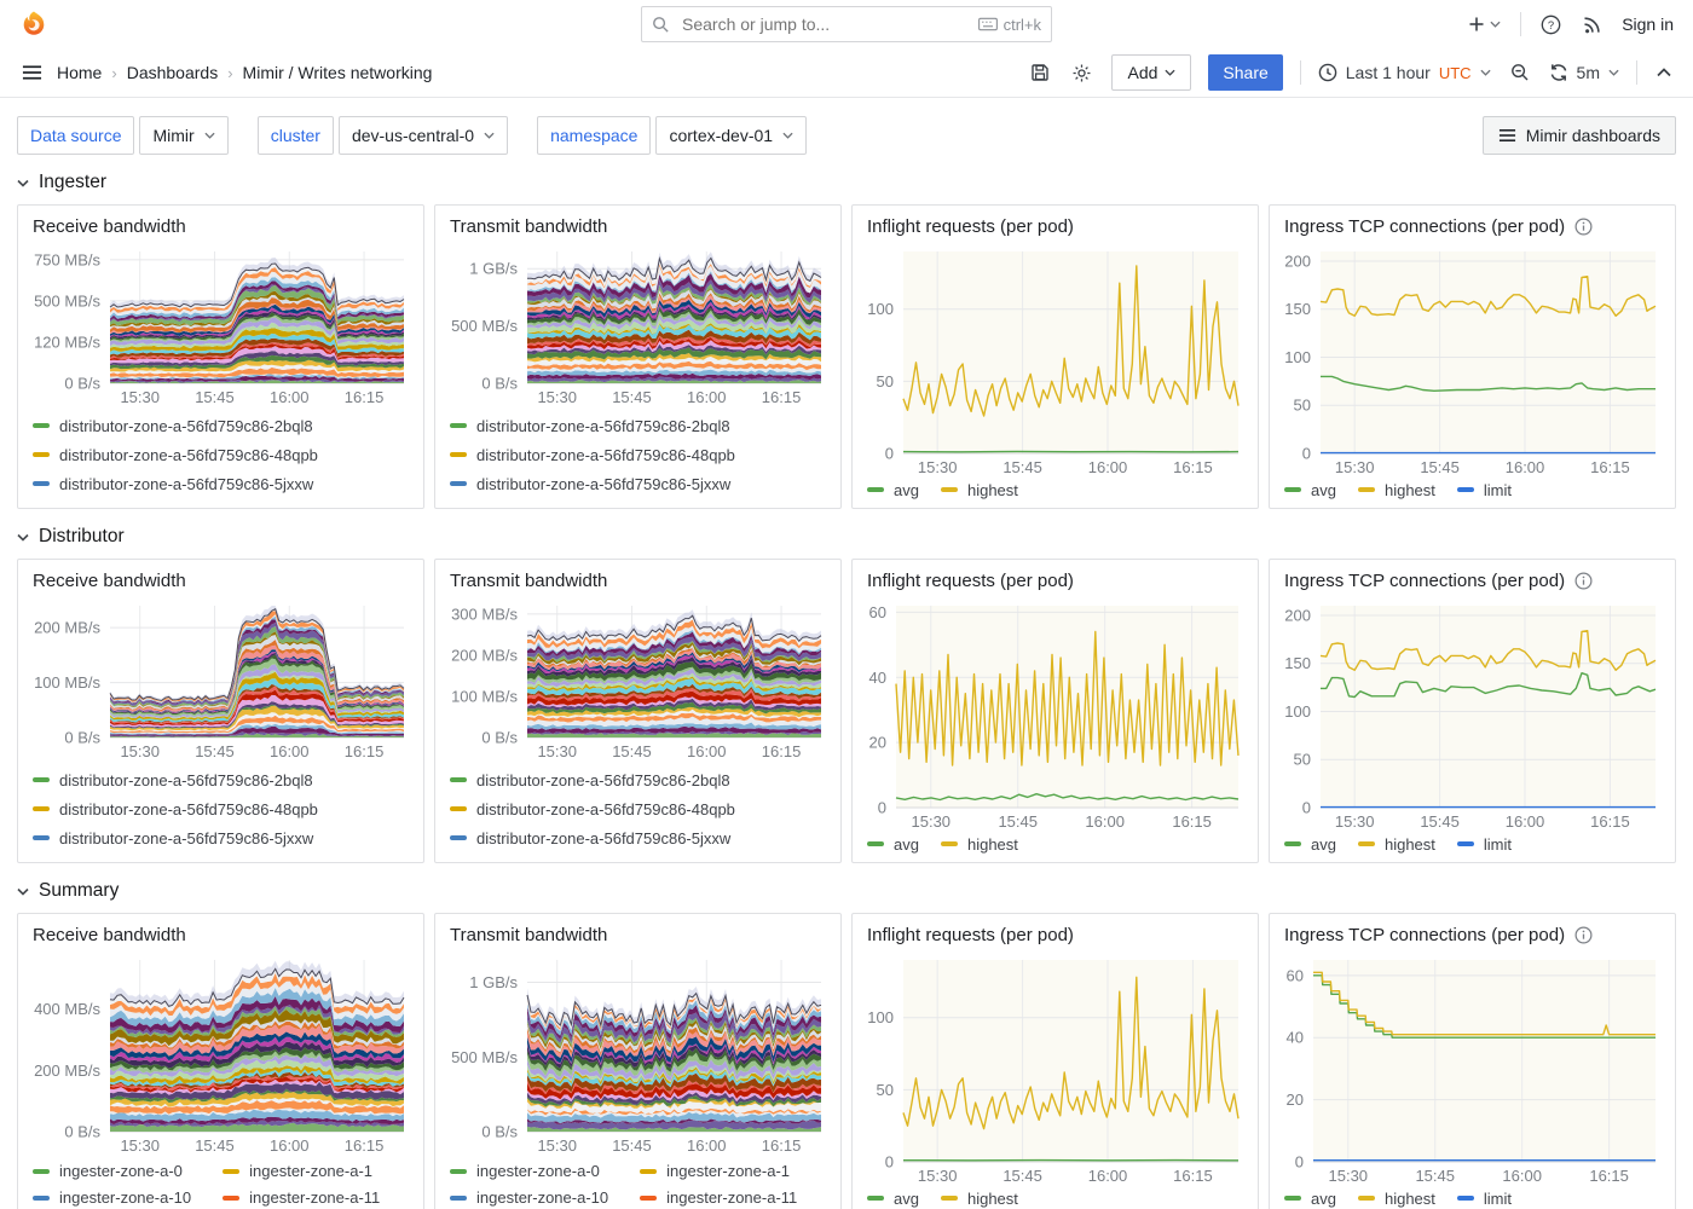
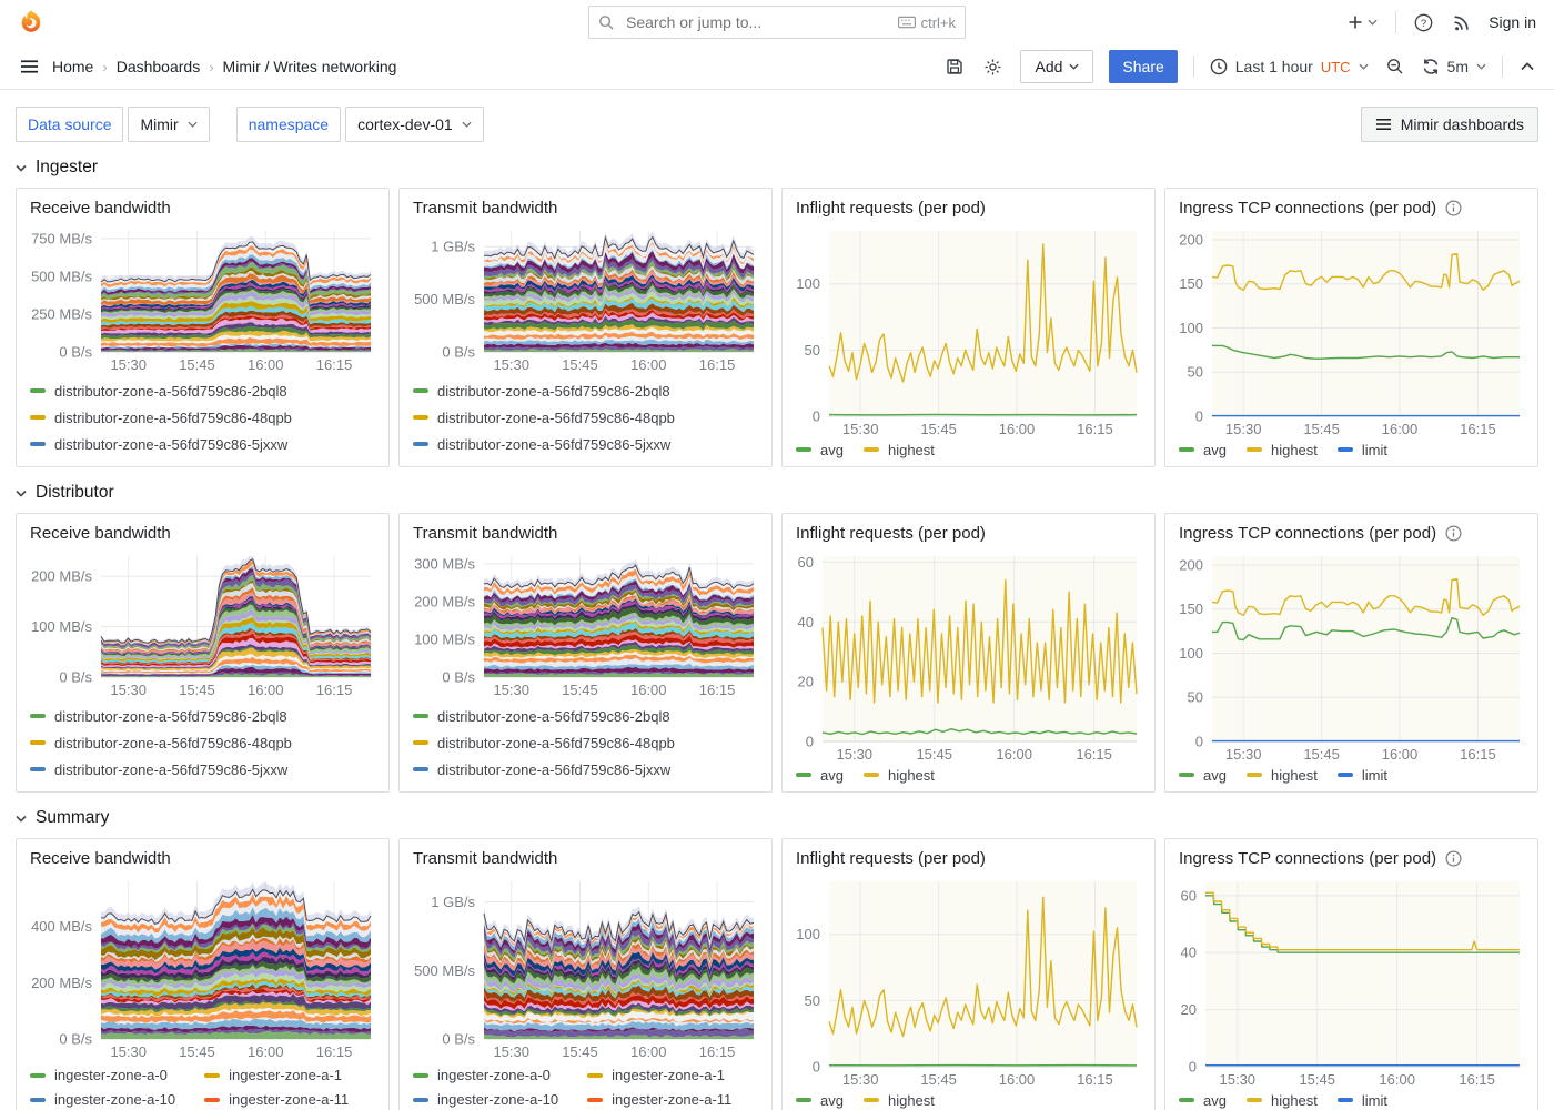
  Search or jump to...
  ctrl+k
  ?
  Sign in
  Home
  ›
  Dashboards
  ›
  Mimir / Writes networking
  Add
  Share
  Last 1 hour
  UTC
  5m
  Data source
  Mimir
- cluster
- dev-us-central-0
  namespace
  cortex-dev-01
  Mimir dashboards
  Ingester
  Receive bandwidth
  750 MB/s
  500 MB/s
- 120 MB/s
+ 250 MB/s
  0 B/s
  15:30
  15:45
  16:00
  16:15
  distributor-zone-a-56fd759c86-2bql8
  distributor-zone-a-56fd759c86-48qpb
  distributor-zone-a-56fd759c86-5jxxw
  Transmit bandwidth
  1 GB/s
  500 MB/s
  0 B/s
  15:30
  15:45
  16:00
  16:15
  distributor-zone-a-56fd759c86-2bql8
  distributor-zone-a-56fd759c86-48qpb
  distributor-zone-a-56fd759c86-5jxxw
  Inflight requests (per pod)
  100
  50
  0
  15:30
  15:45
  16:00
  16:15
  avg
  highest
  Ingress TCP connections (per pod)
  200
  150
  100
  50
  0
  15:30
  15:45
  16:00
  16:15
  avg
  highest
  limit
  Distributor
  Receive bandwidth
  200 MB/s
  100 MB/s
  0 B/s
  15:30
  15:45
  16:00
  16:15
  distributor-zone-a-56fd759c86-2bql8
  distributor-zone-a-56fd759c86-48qpb
  distributor-zone-a-56fd759c86-5jxxw
  Transmit bandwidth
  300 MB/s
  200 MB/s
  100 MB/s
  0 B/s
  15:30
  15:45
  16:00
  16:15
  distributor-zone-a-56fd759c86-2bql8
  distributor-zone-a-56fd759c86-48qpb
  distributor-zone-a-56fd759c86-5jxxw
  Inflight requests (per pod)
  60
  40
  20
  0
  15:30
  15:45
  16:00
  16:15
  avg
  highest
  Ingress TCP connections (per pod)
  200
  150
  100
  50
  0
  15:30
  15:45
  16:00
  16:15
  avg
  highest
  limit
  Summary
  Receive bandwidth
  400 MB/s
  200 MB/s
  0 B/s
  15:30
  15:45
  16:00
  16:15
  ingester-zone-a-0
  ingester-zone-a-1
  ingester-zone-a-10
  ingester-zone-a-11
  Transmit bandwidth
  1 GB/s
  500 MB/s
  0 B/s
  15:30
  15:45
  16:00
  16:15
  ingester-zone-a-0
  ingester-zone-a-1
  ingester-zone-a-10
  ingester-zone-a-11
  Inflight requests (per pod)
  100
  50
  0
  15:30
  15:45
  16:00
  16:15
  avg
  highest
  Ingress TCP connections (per pod)
  60
  40
  20
  0
  15:30
  15:45
  16:00
  16:15
  avg
  highest
  limit
